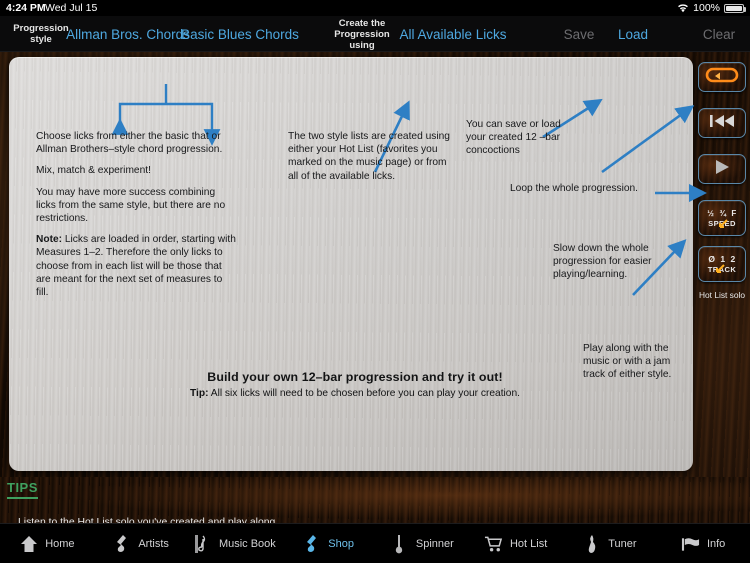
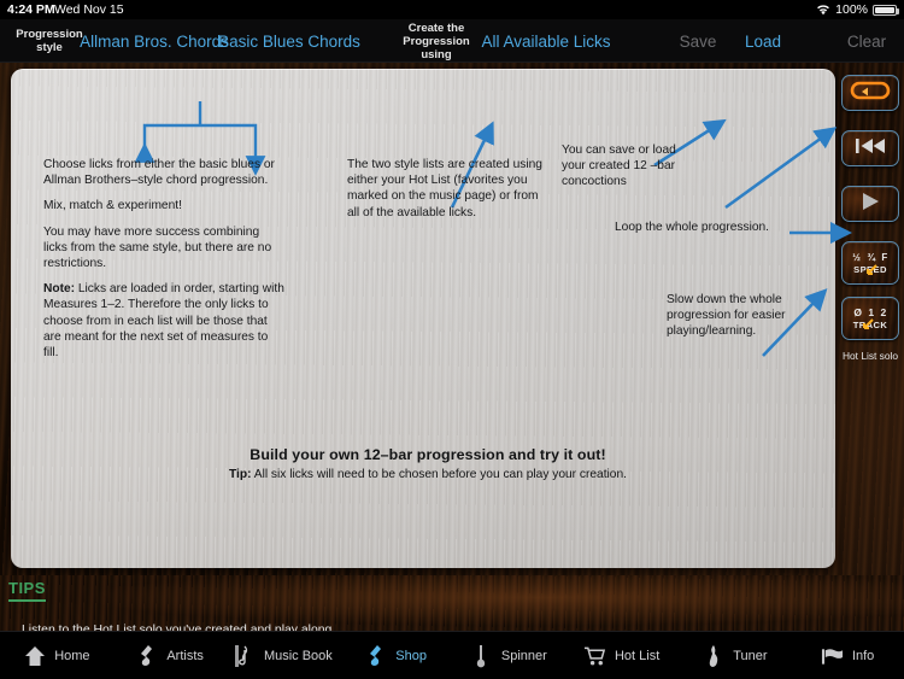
  4:24 PM
- Wed Jul 15
+ Wed Nov 15
  100%
  Progression
  style
  Allman Bros. Chords
  Basic Blues Chords
  Create the
  Progression
  using
  All Available Licks
  Save
  Load
  Clear
- Choose licks from either the basic that or Allman Brothers–style chord progression.
+ Choose licks from either the basic blues or Allman Brothers–style chord progression.
  Mix, match & experiment!
  You may have more success combining licks from the same style, but there are no restrictions.
  Note: Licks are loaded in order, starting with Measures 1–2. Therefore the only licks to choose from in each list will be those that are meant for the next set of measures to fill.
  The two style lists are created using either your Hot List (favorites you marked on the music page) or from all of the available licks.
  You can save or load your created 12 –bar concoctions
  Loop the whole progression.
  Slow down the whole progression for easier playing/learning.
- Play along with the music or with a jam track of either style.
  Build your own 12–bar progression and try it out!
  Tip: All six licks will need to be chosen before you can play your creation.
  ½
  ¾
  F
  SPEED
  Ø
  1
  2
  TRACK
  Hot List solo
  TIPS
  Home
  Artists
  Music Book
  Shop
  Spinner
  Hot List
  Tuner
  Info
